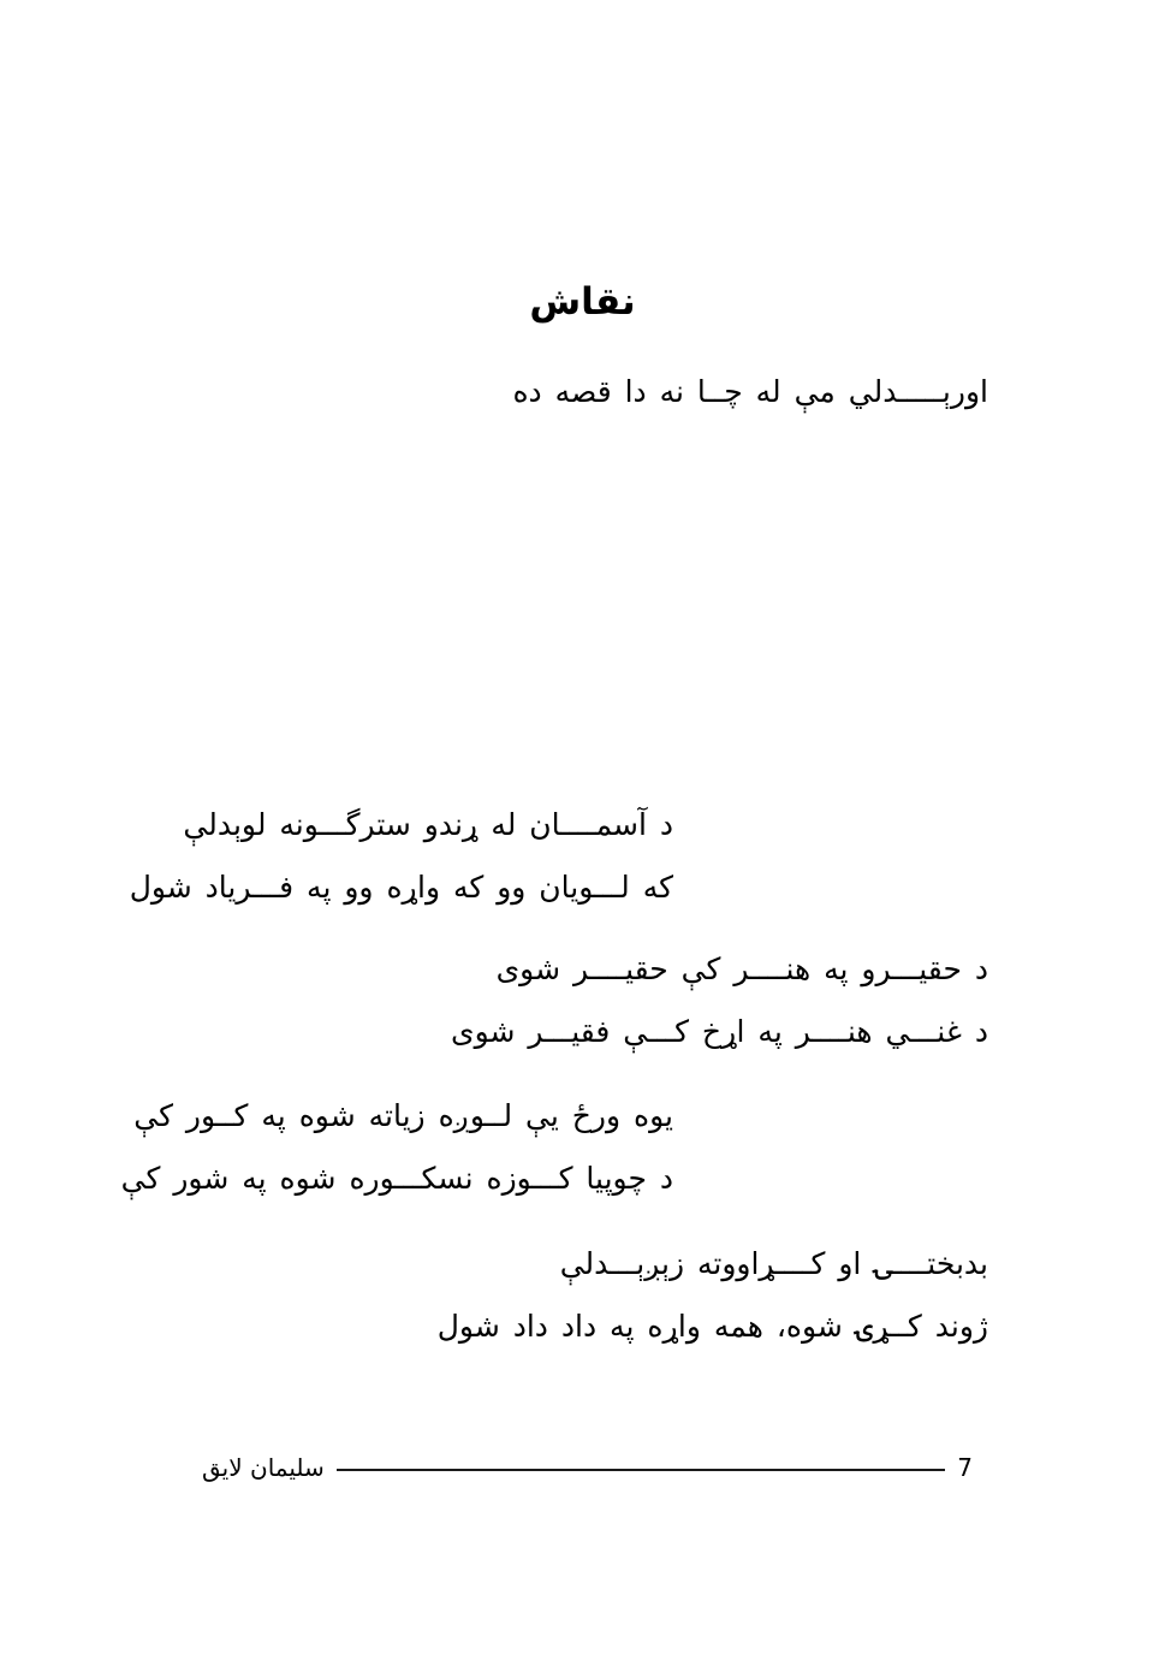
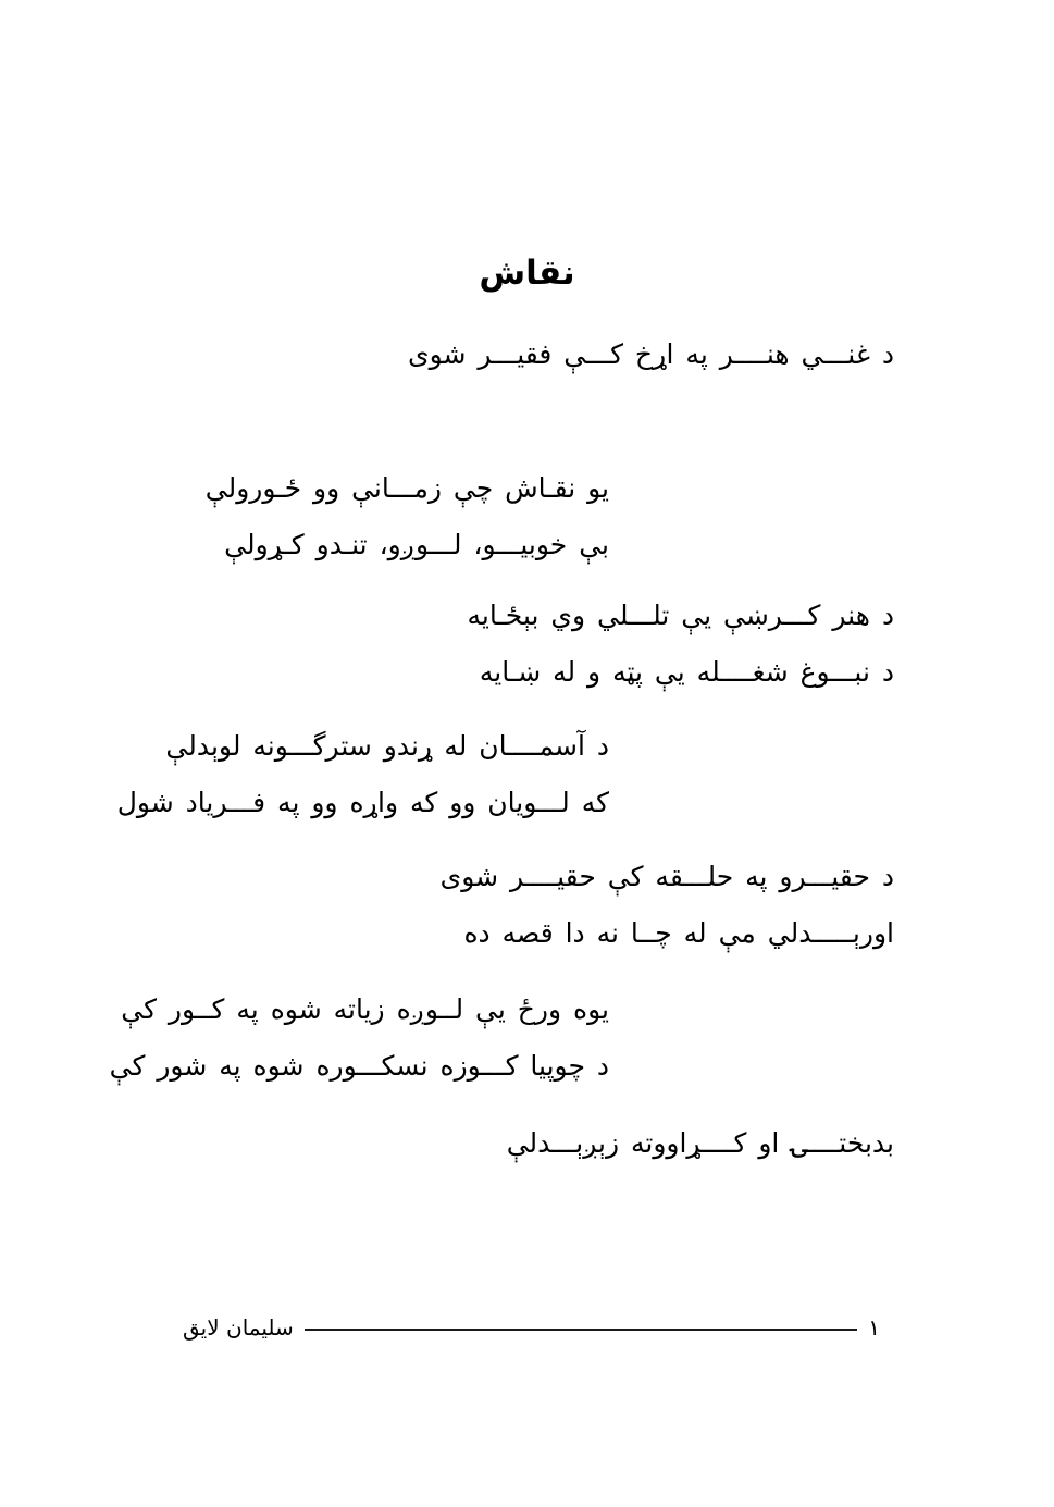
  نقاش
- اورېـــــدلي مې له چــا نه دا قصه ده
+ د غنـــي هنــــر په اړخ کـــې فقيـــر شوی
+ يو نقـاش چې زمـــانې وو ځـورولې
+ بې خوبيـــو، لـــوږو، تنـدو کـړولې
+ د هنر کـــرښې يې تلـــلي وي بېځـايه
+ د نبـــوغ شغــــله يې پټه و له ښـايه
  د آسمــــان له ړندو سترگـــونه لوېدلې
  که لـــويان وو که واړه وو په فـــرياد شول
- د حقيـــرو په هنــــر کې حقيــــر شوی
+ د حقيـــرو په حلـــقه کې حقيــــر شوی
- د غنـــي هنــــر په اړخ کـــې فقيـــر شوی
+ اورېـــــدلي مې له چــا نه دا قصه ده
  يوه ورځ يې لــوږه زياته شوه په کــور کې
  د چوپيا کـــوزه نسکـــوره شوه په شور کې
  بدبختــــۍ او کــــړاووته زېږېـــدلې
- ژوند کــړۍ شوه، همه واړه په داد داد شول
- 7
+ ١
  سليمان لايق
